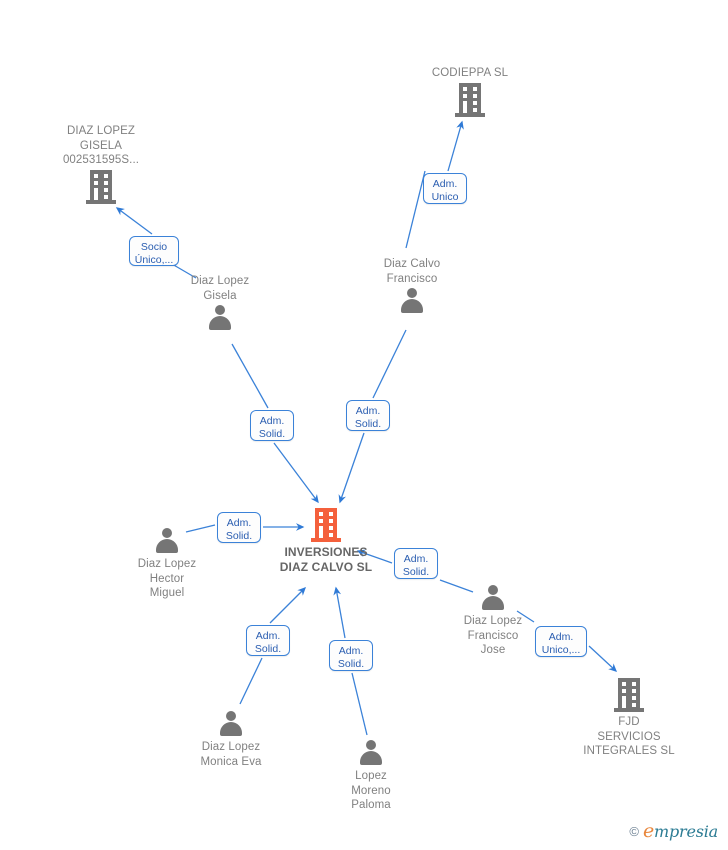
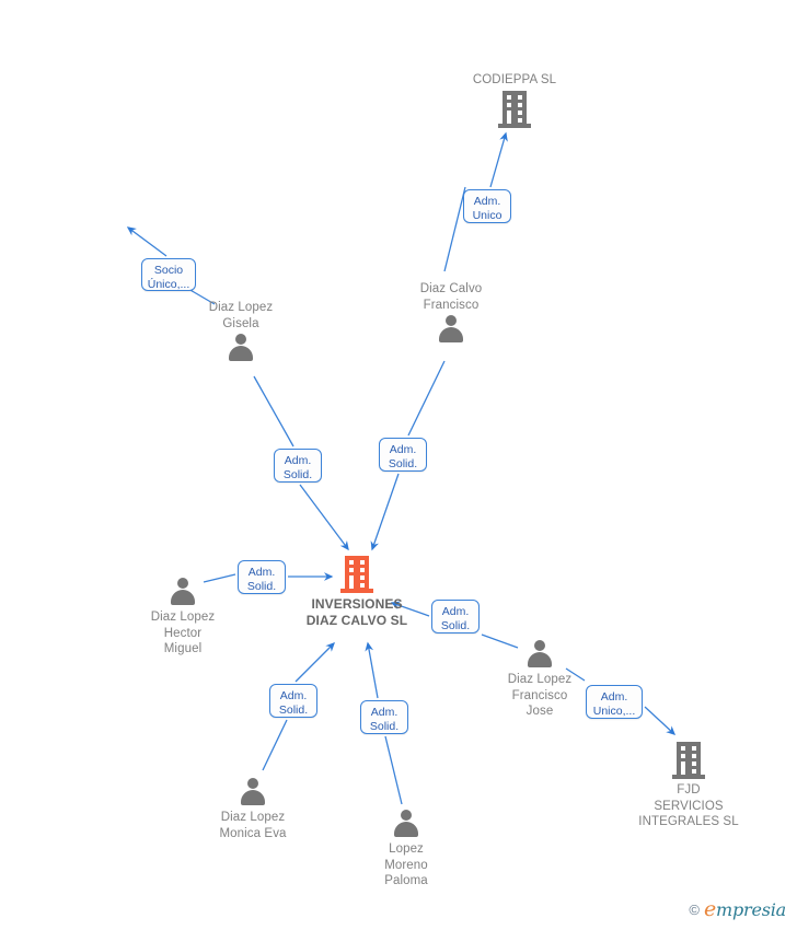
- DIAZ LOPEZ
- GISELA
- 002531595S...
  CODIEPPA SL
  Diaz Lopez
  Gisela
  Diaz Calvo
  Francisco
  INVERSIONES
  DIAZ CALVO SL
  Diaz Lopez
  Hector
  Miguel
  Diaz Lopez
  Francisco
  Jose
  FJD
  SERVICIOS
  INTEGRALES SL
  Diaz Lopez
  Monica Eva
  Lopez
  Moreno
  Paloma
  Socio
  Único,...
  Adm.
  Unico
  Adm.
  Solid.
  Adm.
  Solid.
  Adm.
  Solid.
  Adm.
  Solid.
  Adm.
  Solid.
  Adm.
  Solid.
  Adm.
  Unico,...
  ©
  empresia
